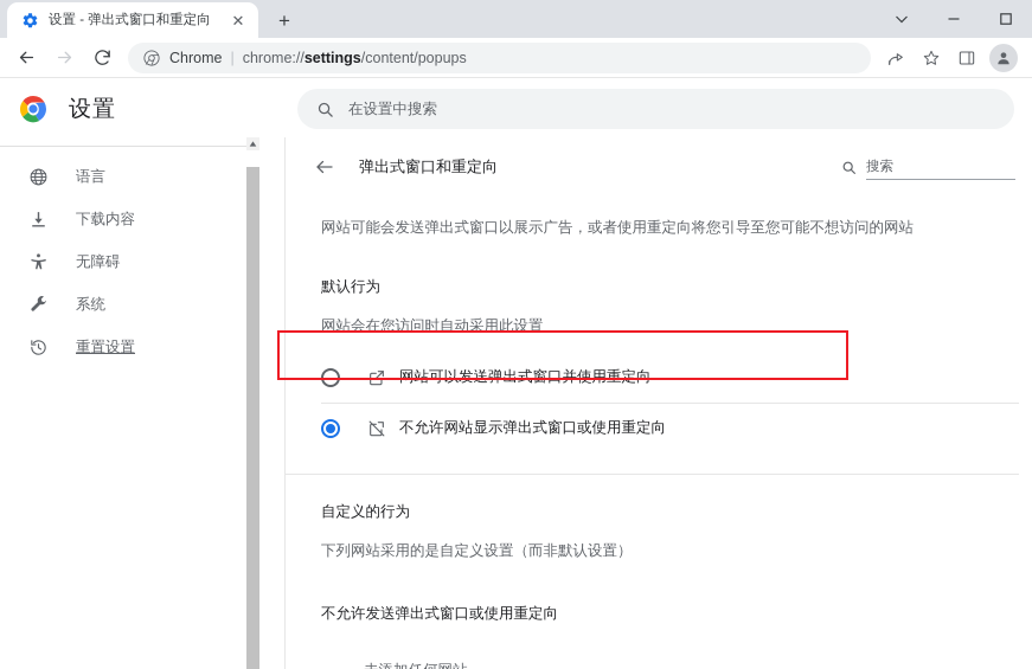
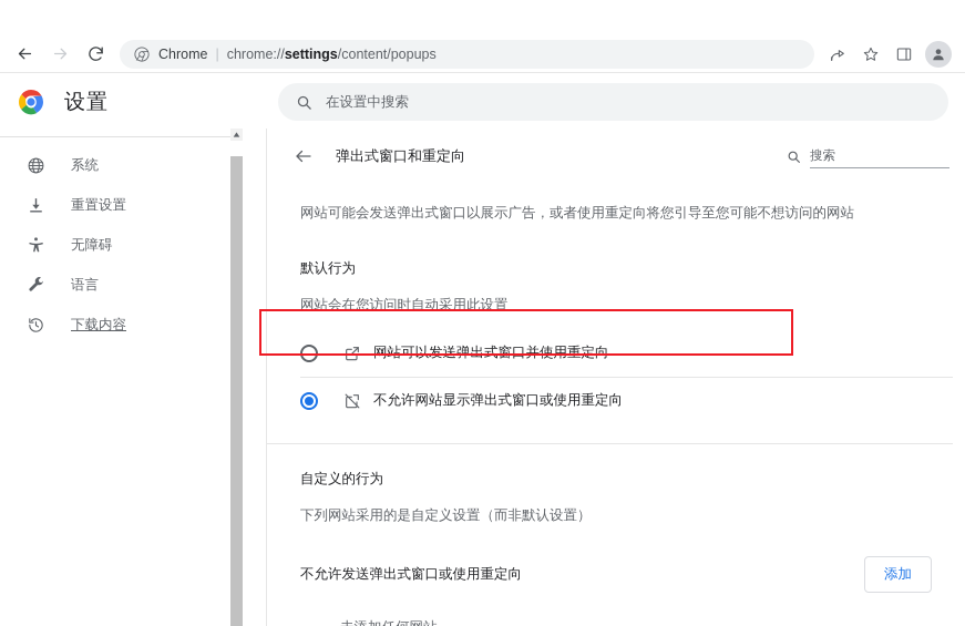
- 设置 - 弹出式窗口和重定向
- ✕
- +
  Chrome
  |
  chrome://settings/content/popups
  设置
  在设置中搜索
- 语言
+ 系统
- 下载内容
+ 重置设置
  无障碍
- 系统
+ 语言
- 重置设置
+ 下载内容
  弹出式窗口和重定向
  搜索
  网站可能会发送弹出式窗口以展示广告，或者使用重定向将您引导至您可能不想访问的网站
  默认行为
  网站会在您访问时自动采用此设置
  网站可以发送弹出式窗口并使用重定向
  不允许网站显示弹出式窗口或使用重定向
  自定义的行为
  下列网站采用的是自定义设置（而非默认设置）
  不允许发送弹出式窗口或使用重定向
+ 添加
